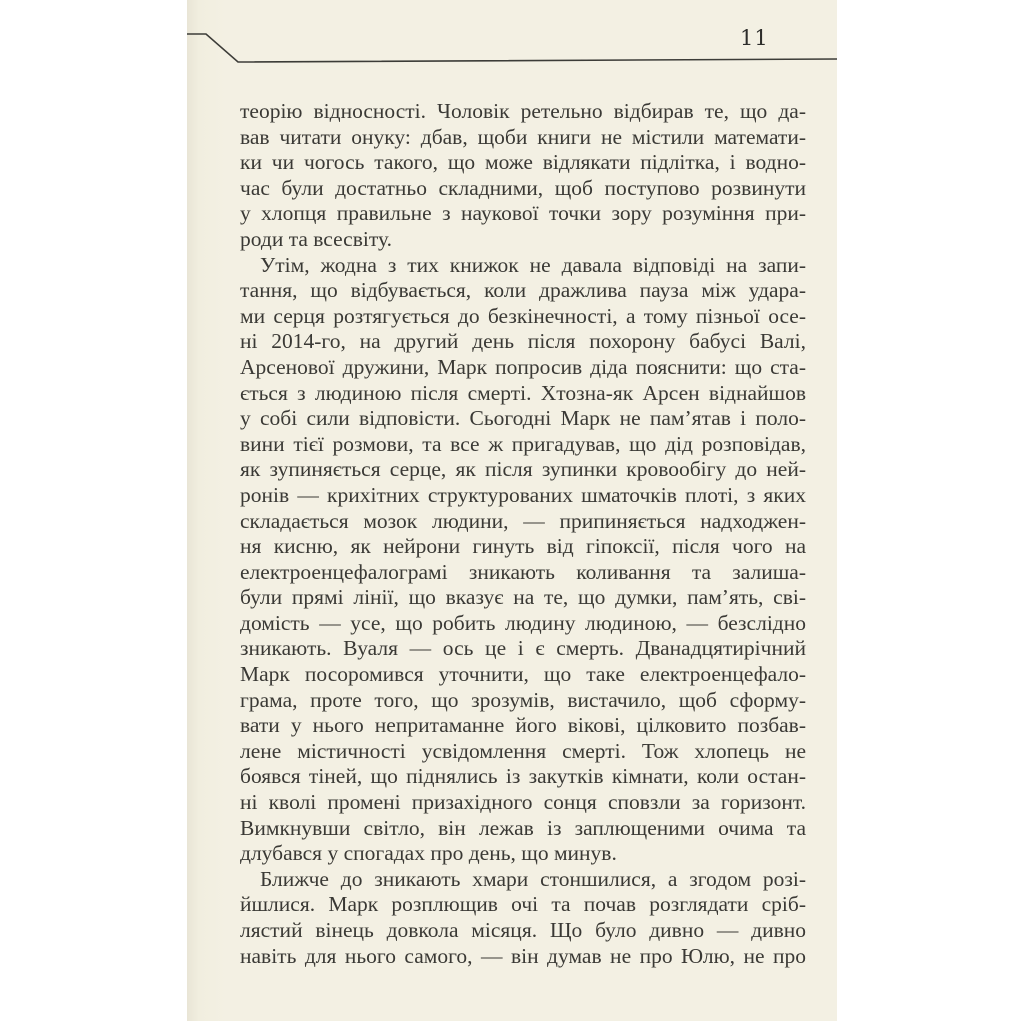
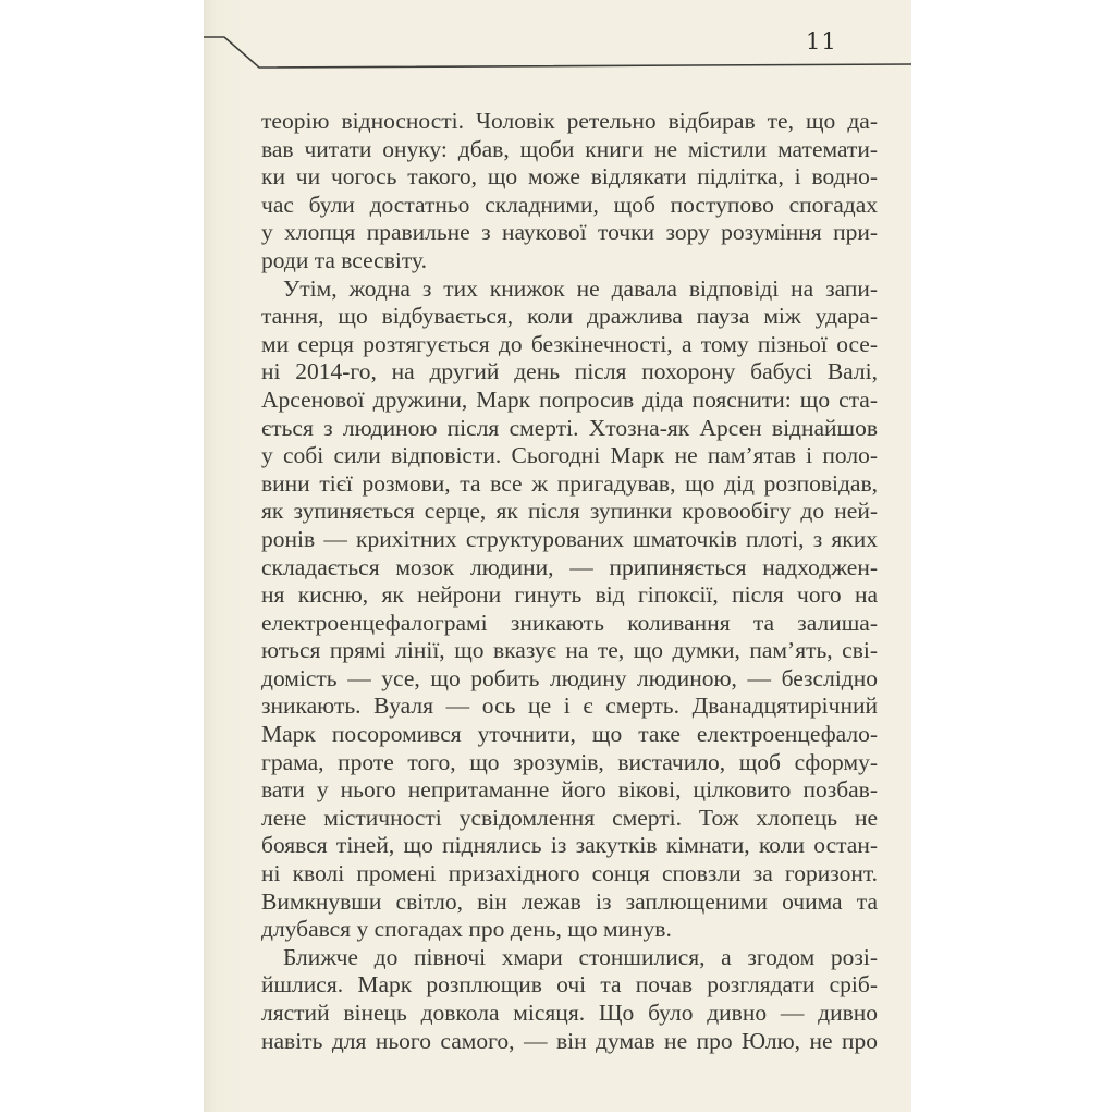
  11
  теорію відносності. Чоловік ретельно відбирав те, що да-
  вав читати онуку: дбав, щоби книги не містили математи-
  ки чи чогось такого, що може відлякати підлітка, і водно-
- час були достатньо складними, щоб поступово розвинути
+ час були достатньо складними, щоб поступово спогадах
  у хлопця правильне з наукової точки зору розуміння при-
  роди та всесвіту.
  Утім, жодна з тих книжок не давала відповіді на запи-
  тання, що відбувається, коли дражлива пауза між удара-
  ми серця розтягується до безкінечності, а тому пізньої осе-
  ні 2014-го, на другий день після похорону бабусі Валі,
  Арсенової дружини, Марк попросив діда пояснити: що ста-
  ється з людиною після смерті. Хтозна-як Арсен віднайшов
  у собі сили відповісти. Сьогодні Марк не пам’ятав і поло-
  вини тієї розмови, та все ж пригадував, що дід розповідав,
  як зупиняється серце, як після зупинки кровообігу до ней-
  ронів — крихітних структурованих шматочків плоті, з яких
  складається мозок людини, — припиняється надходжен-
  ня кисню, як нейрони гинуть від гіпоксії, після чого на
  електроенцефалограмі зникають коливання та залиша-
- були прямі лінії, що вказує на те, що думки, пам’ять, сві-
+ ються прямі лінії, що вказує на те, що думки, пам’ять, сві-
  домість — усе, що робить людину людиною, — безслідно
  зникають. Вуаля — ось це і є смерть. Дванадцятирічний
  Марк посоромився уточнити, що таке електроенцефало-
  грама, проте того, що зрозумів, вистачило, щоб сформу-
  вати у нього непритаманне його вікові, цілковито позбав-
  лене містичності усвідомлення смерті. Тож хлопець не
  боявся тіней, що піднялись із закутків кімнати, коли остан-
  ні кволі промені призахідного сонця сповзли за горизонт.
  Вимкнувши світло, він лежав із заплющеними очима та
  длубався у спогадах про день, що минув.
- Ближче до зникають хмари стоншилися, а згодом розі-
+ Ближче до півночі хмари стоншилися, а згодом розі-
  йшлися. Марк розплющив очі та почав розглядати сріб-
  лястий вінець довкола місяця. Що було дивно — дивно
  навіть для нього самого, — він думав не про Юлю, не про
